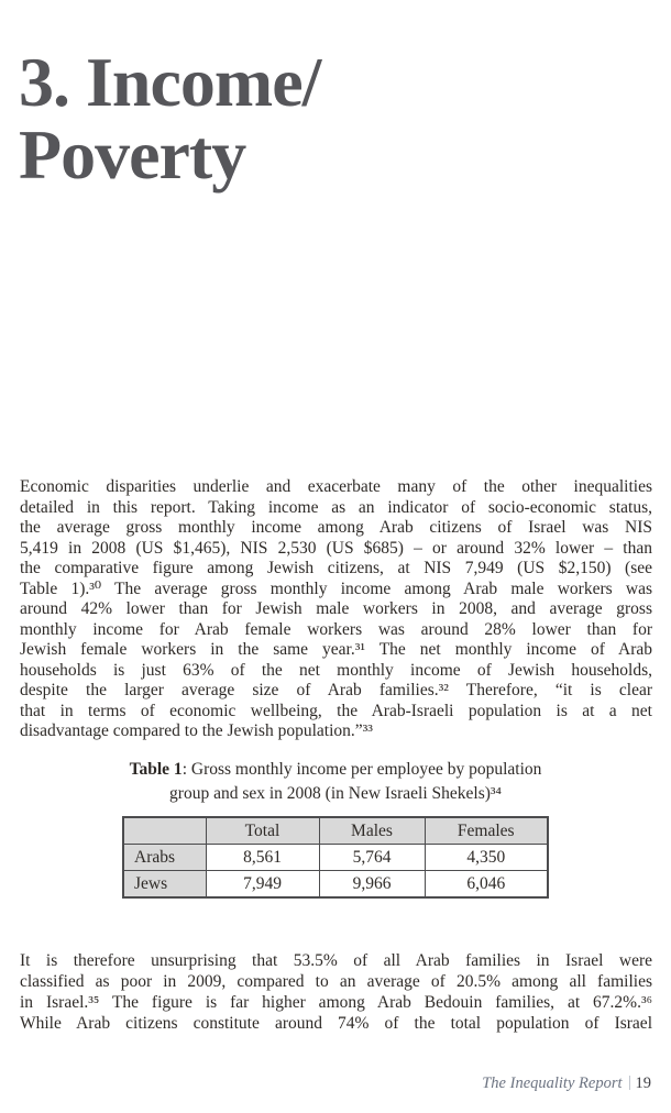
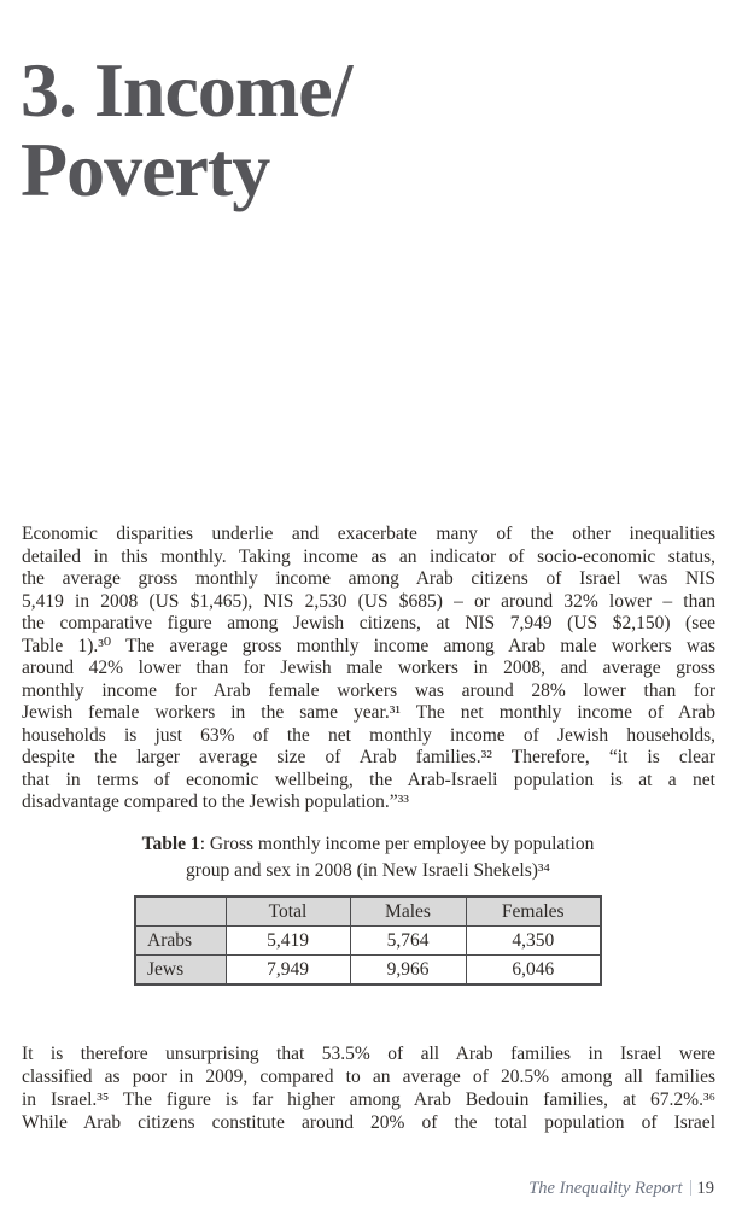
  3. Income/
  Poverty
  Economic disparities underlie and exacerbate many of the other inequalities
- detailed in this report. Taking income as an indicator of socio-economic status,
+ detailed in this monthly. Taking income as an indicator of socio-economic status,
  the average gross monthly income among Arab citizens of Israel was NIS
  5,419 in 2008 (US $1,465), NIS 2,530 (US $685) – or around 32% lower – than
  the comparative figure among Jewish citizens, at NIS 7,949 (US $2,150) (see
  Table 1).³⁰ The average gross monthly income among Arab male workers was
  around 42% lower than for Jewish male workers in 2008, and average gross
  monthly income for Arab female workers was around 28% lower than for
  Jewish female workers in the same year.³¹ The net monthly income of Arab
  households is just 63% of the net monthly income of Jewish households,
  despite the larger average size of Arab families.³² Therefore, “it is clear
  that in terms of economic wellbeing, the Arab-Israeli population is at a net
  disadvantage compared to the Jewish population.”³³
  Table 1: Gross monthly income per employee by population
  group and sex in 2008 (in New Israeli Shekels)³⁴
  	Total	Males	Females
- Arabs	8,561	5,764	4,350
+ Arabs	5,419	5,764	4,350
  Jews	7,949	9,966	6,046
  It is therefore unsurprising that 53.5% of all Arab families in Israel were
  classified as poor in 2009, compared to an average of 20.5% among all families
  in Israel.³⁵ The figure is far higher among Arab Bedouin families, at 67.2%.³⁶
- While Arab citizens constitute around 74% of the total population of Israel
+ While Arab citizens constitute around 20% of the total population of Israel
  The Inequality Report 19
